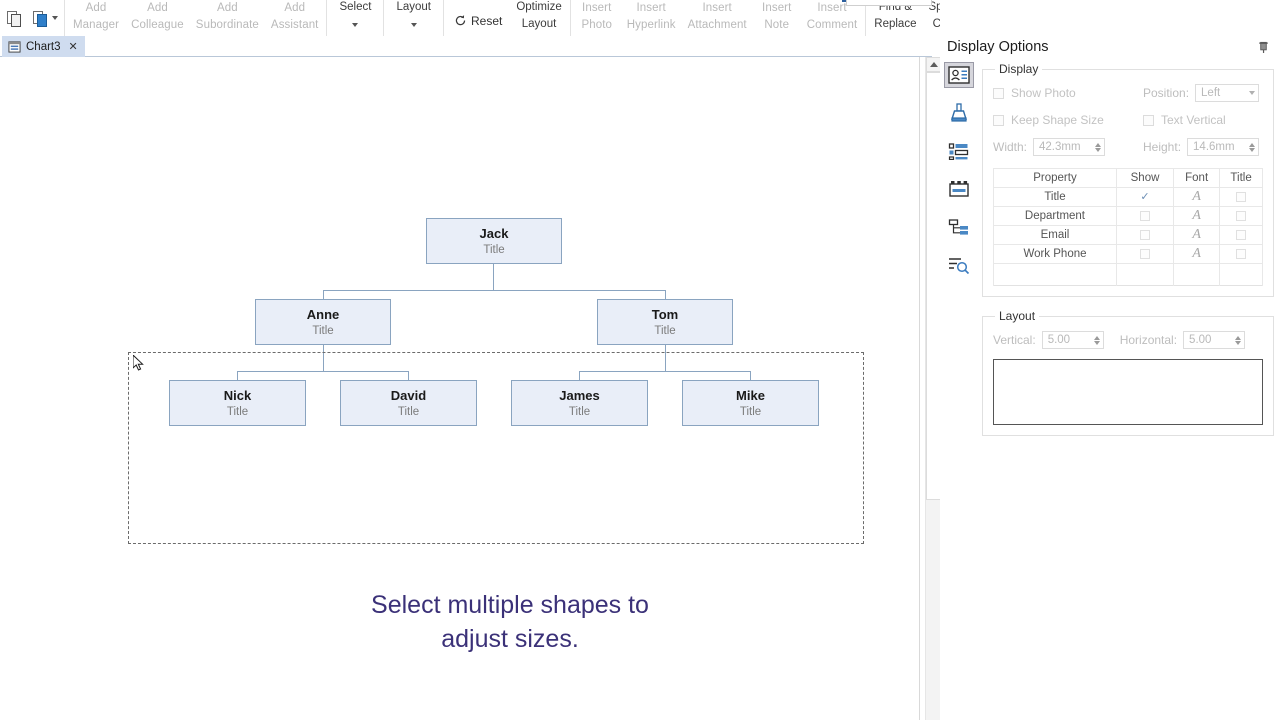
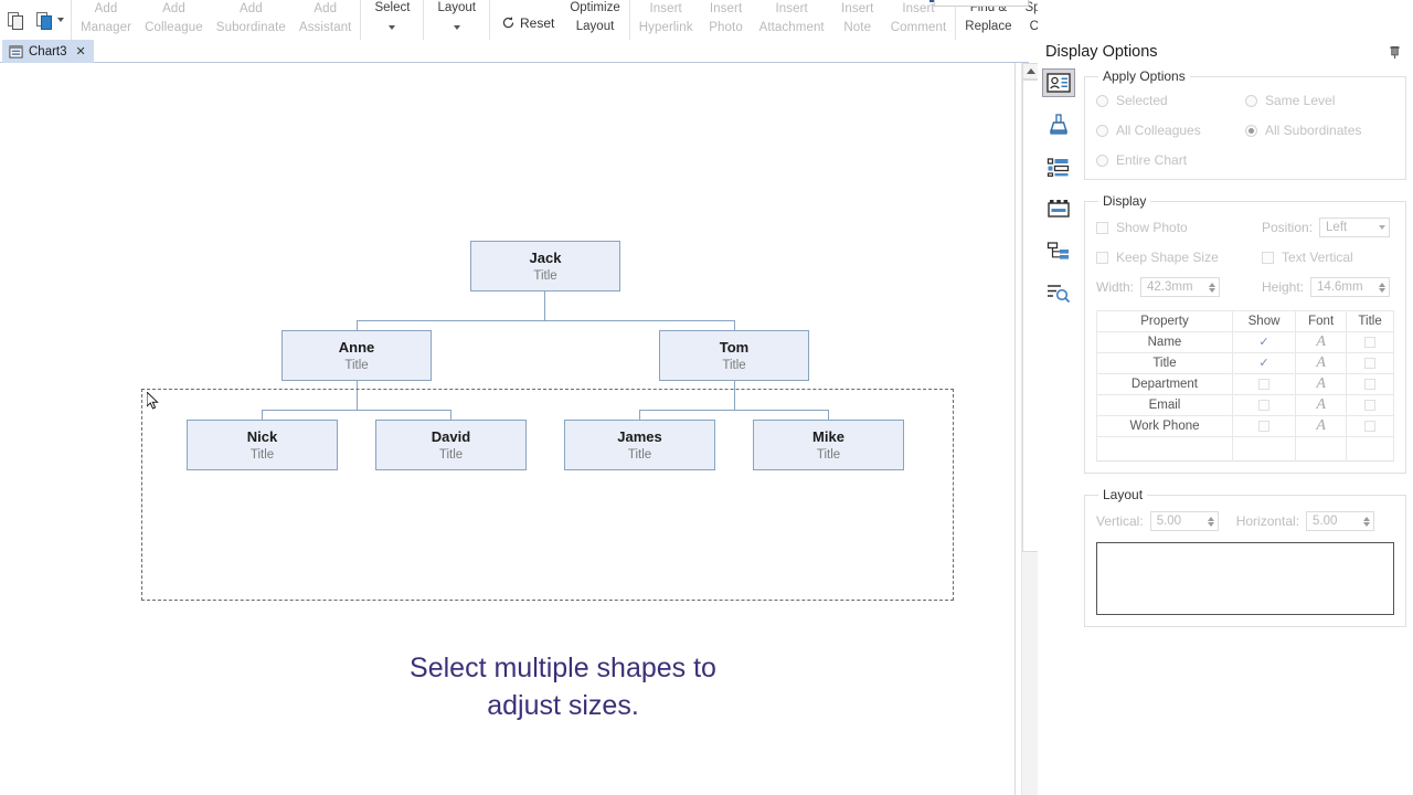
  Add
  Manager
  Add
  Colleague
  Add
  Subordinate
  Add
  Assistant
  Select
  Layout
  Reset
  Optimize
  Layout
  Insert
- Photo
+ Hyperlink
  Insert
- Hyperlink
+ Photo
  Insert
  Attachment
  Insert
  Note
  Insert
  Comment
  Find &
  Replace
  Chart3
  ✕
  Jack
  Title
  Anne
  Title
  Tom
  Title
  Nick
  Title
  David
  Title
  James
  Title
  Mike
  Title
  Select multiple shapes to
  adjust sizes.
  Display Options
+ Apply Options
+ Selected
+ Same Level
+ All Colleagues
+ All Subordinates
+ Entire Chart
  Display
  Show Photo
  Position:
  Left
  Keep Shape Size
  Text Vertical
  Width:
  42.3mm
  Height:
  14.6mm
  Property	Show	Font	Title
+ Name	✓	A
  Title	✓	A
  Department		A
  Email		A
  Work Phone		A
  Layout
  Vertical:
  5.00
  Horizontal:
  5.00
